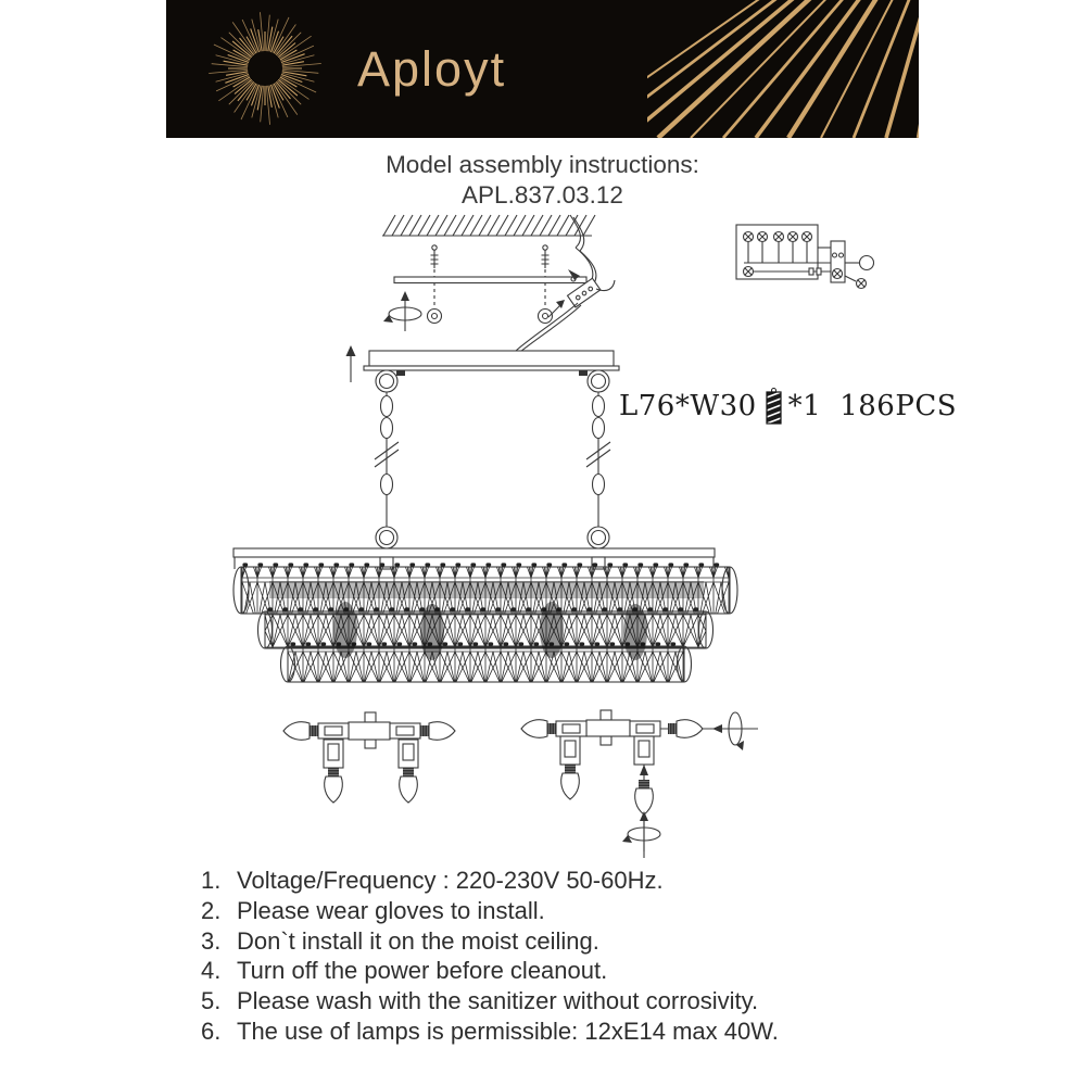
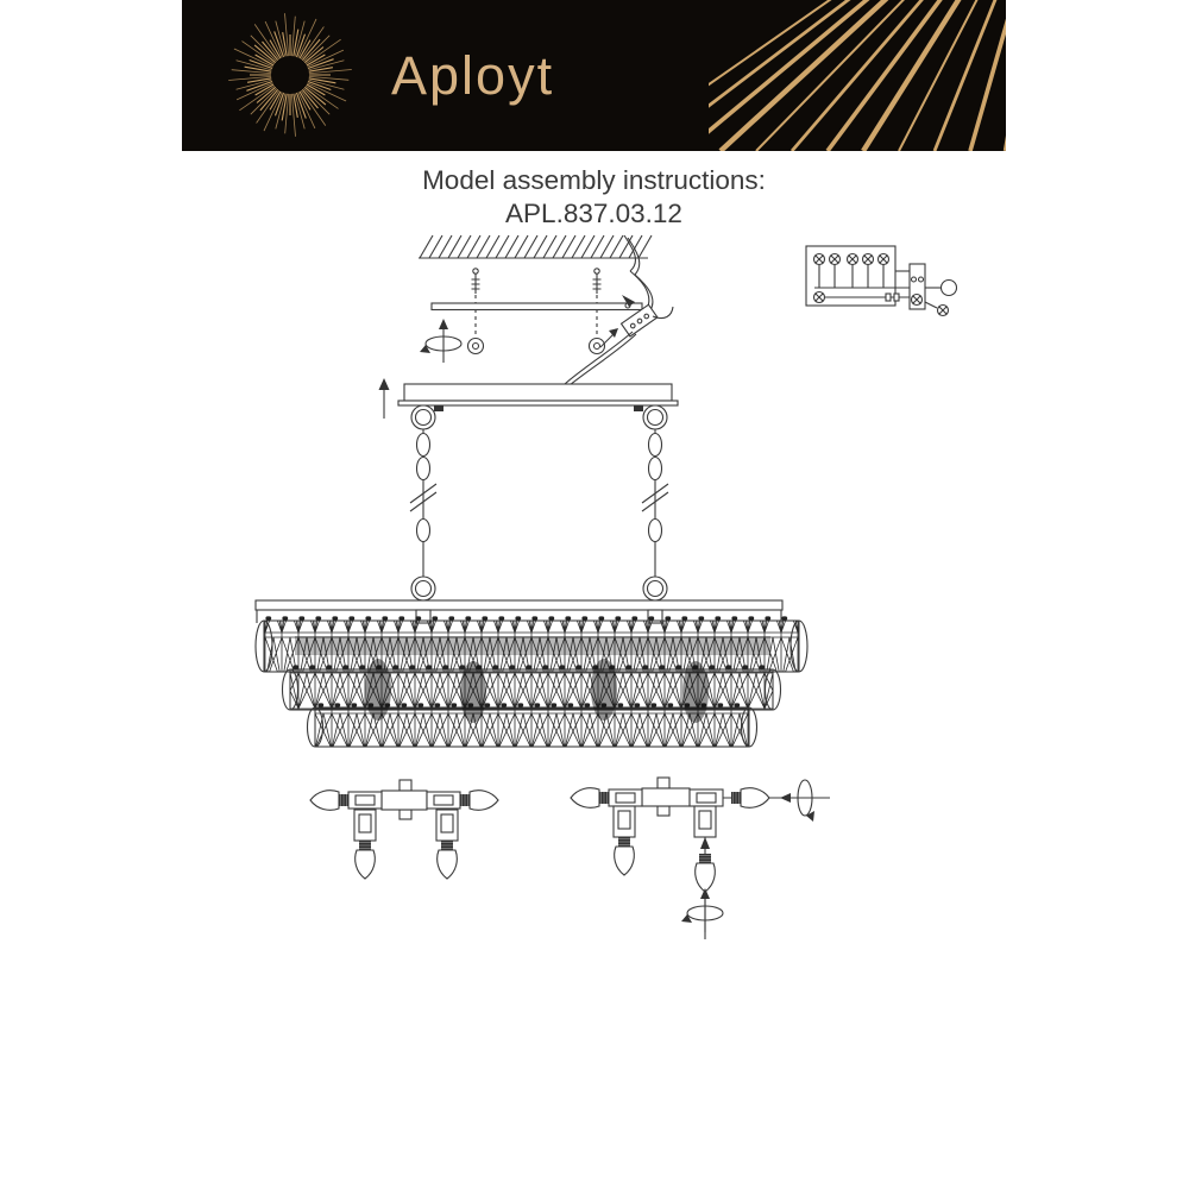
  Aployt
  Model assembly instructions:
  APL.837.03.12
- L76*W30
- *1
- 186PCS
- 1.
- Voltage/Frequency : 220-230V 50-60Hz.
- 2.
- Please wear gloves to install.
- 3.
- Don`t install it on the moist ceiling.
- 4.
- Turn off the power before cleanout.
- 5.
- Please wash with the sanitizer without corrosivity.
- 6.
- The use of lamps is permissible: 12xE14 max 40W.
